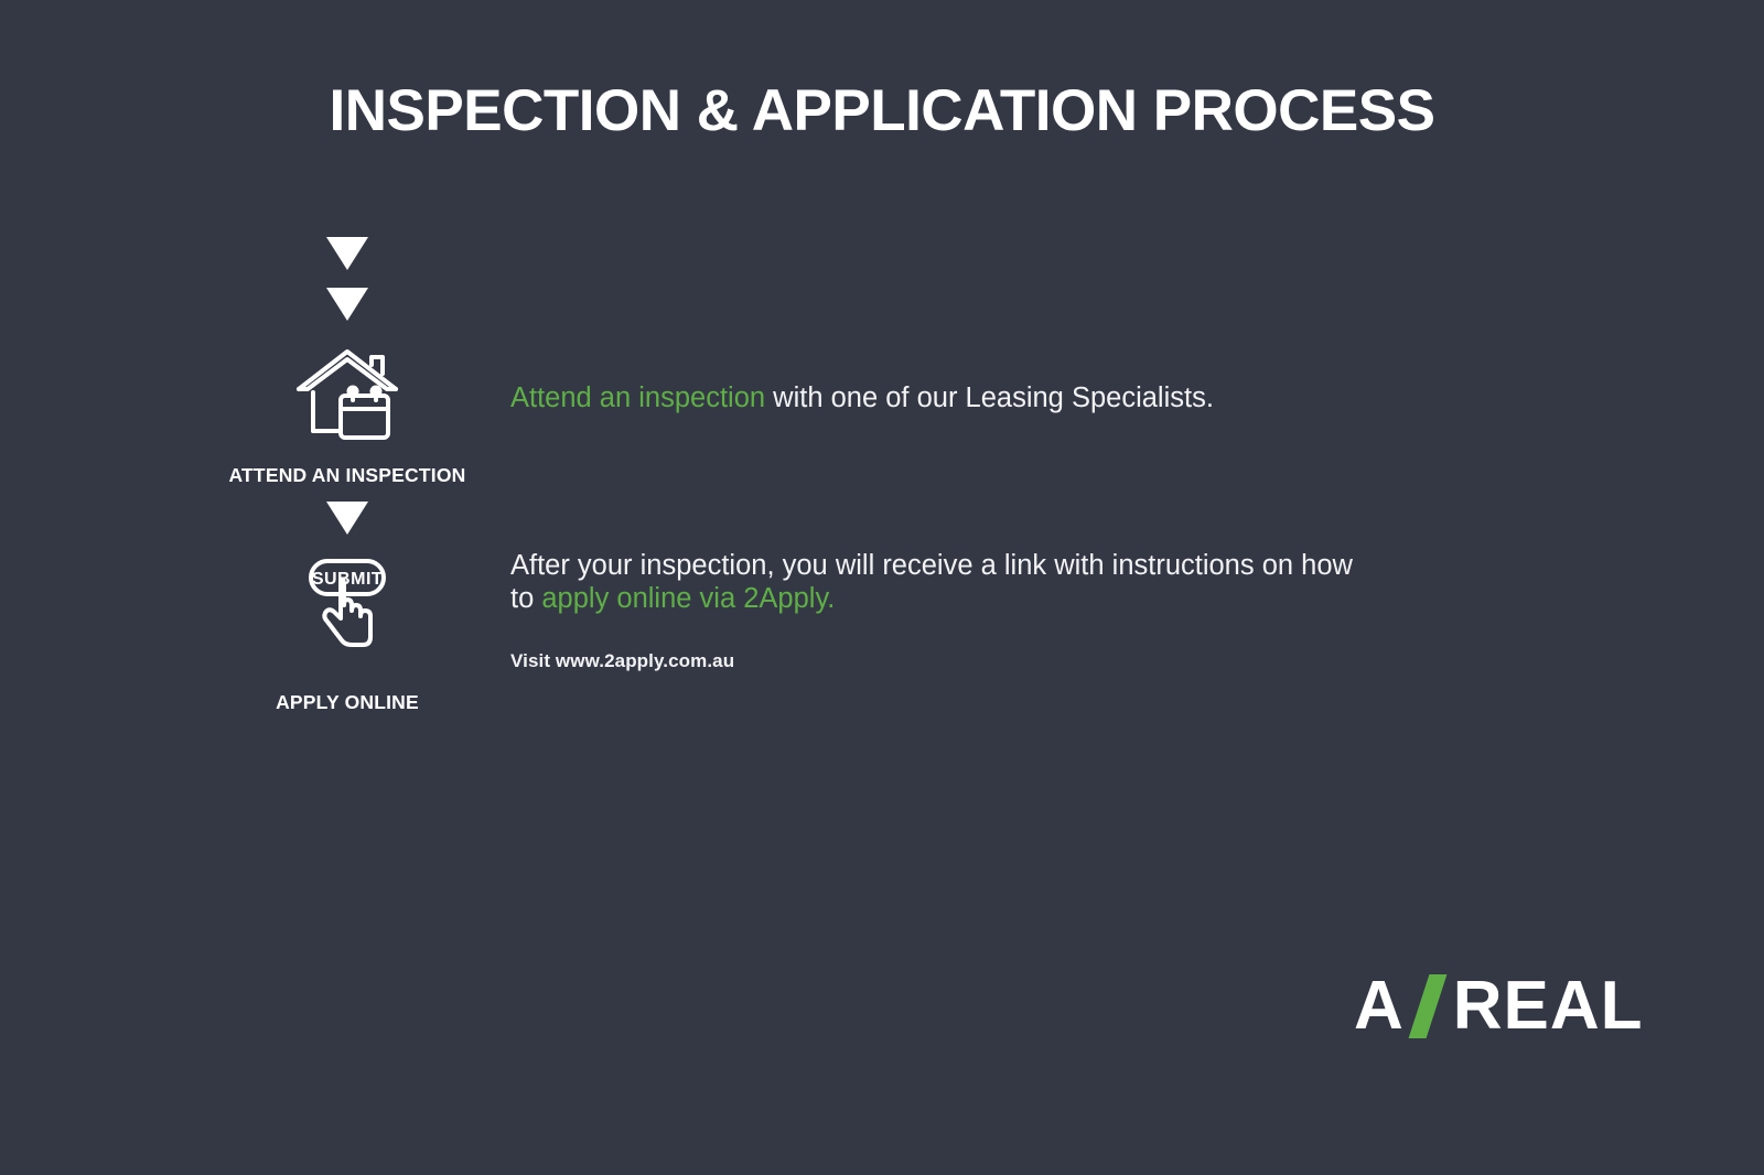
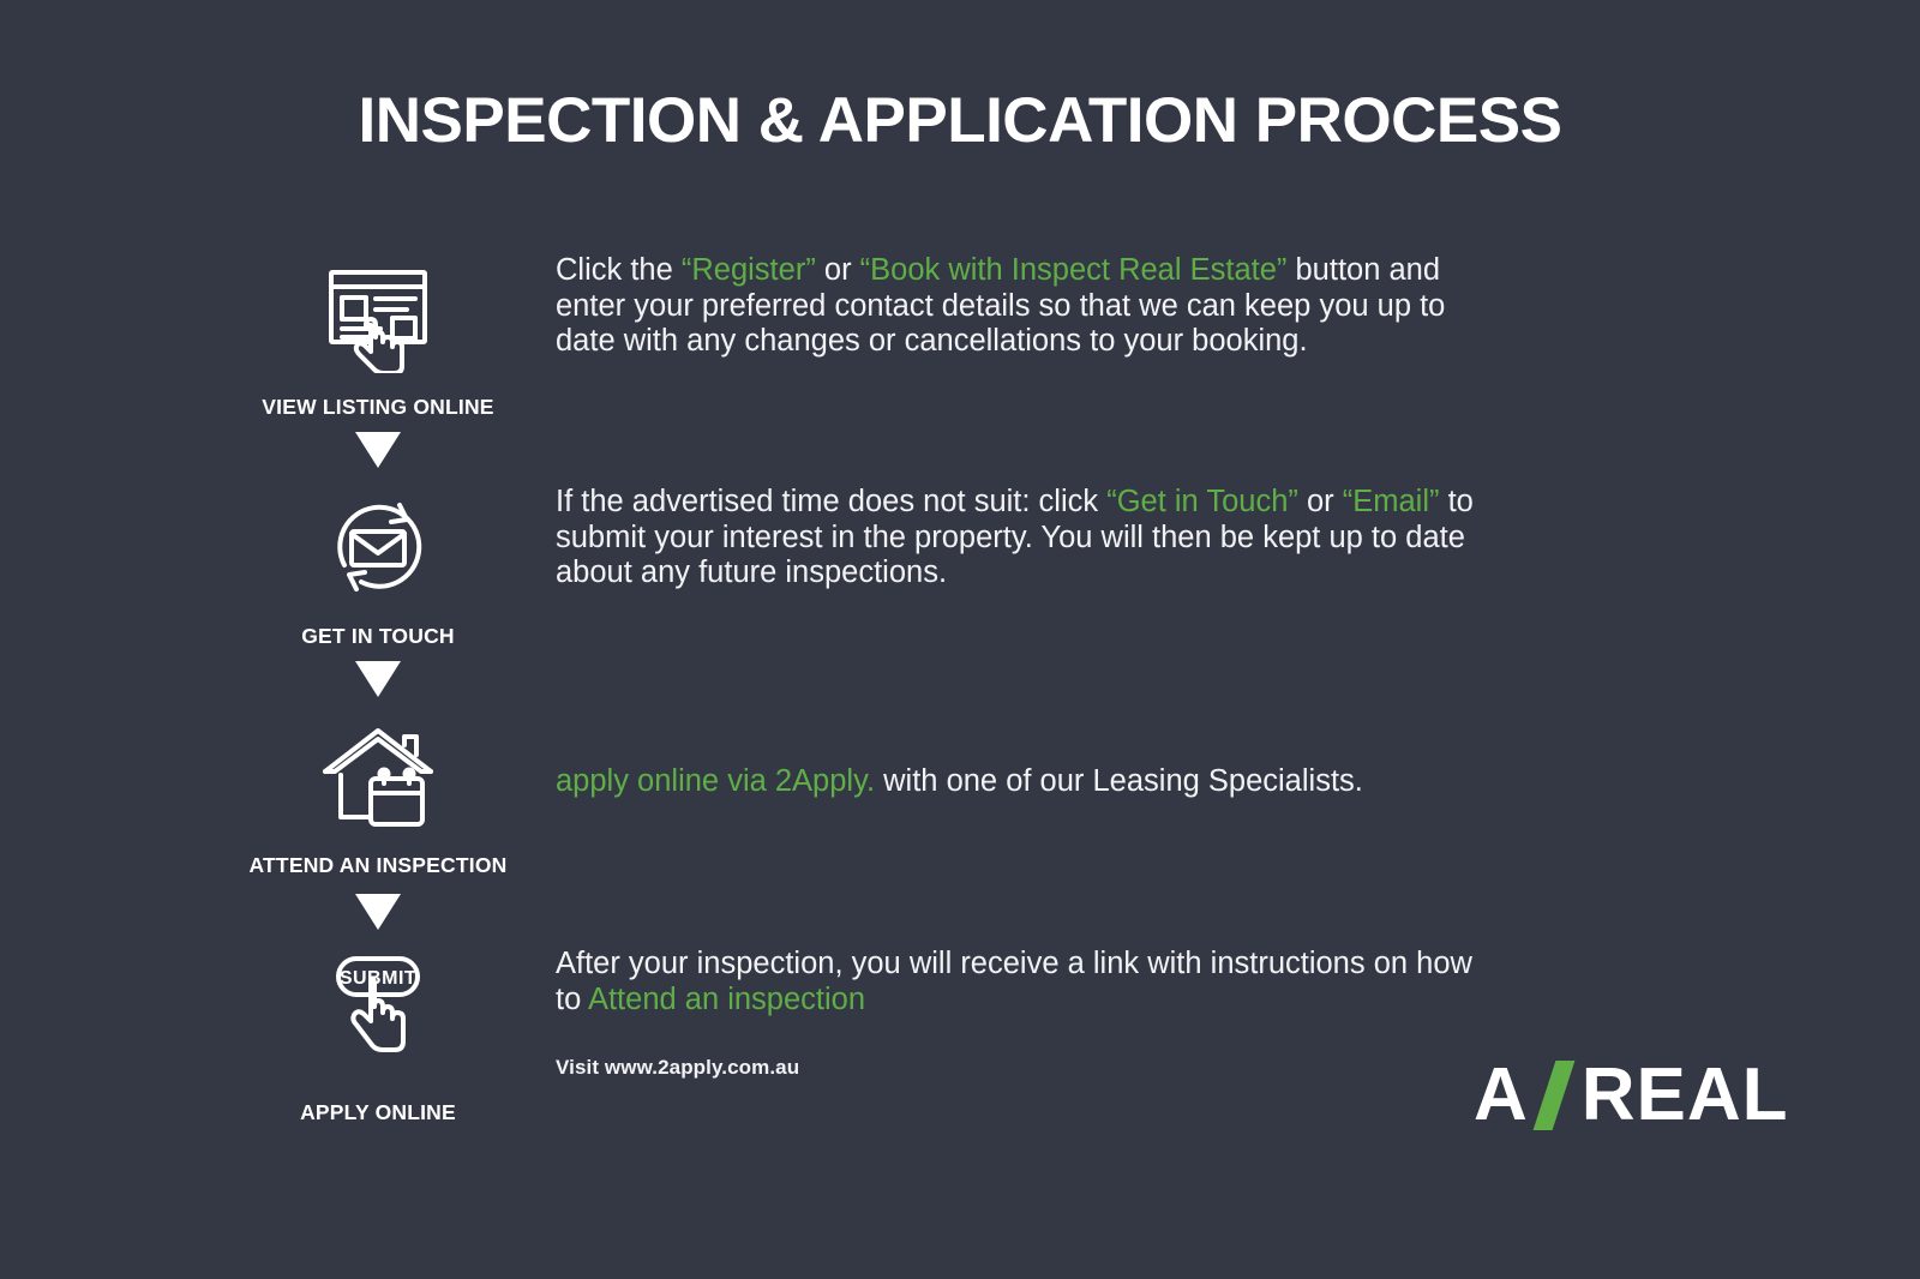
  INSPECTION & APPLICATION PROCESS
+ VIEW LISTING ONLINE
+ Click the “Register” or “Book with Inspect Real Estate” button and enter your preferred contact details so that we can keep you up to date with any changes or cancellations to your booking.
+ GET IN TOUCH
+ If the advertised time does not suit: click “Get in Touch” or “Email” to submit your interest in the property. You will then be kept up to date about any future inspections.
  ATTEND AN INSPECTION
- Attend an inspection with one of our Leasing Specialists.
+ apply online via 2Apply. with one of our Leasing Specialists.
  SUMIT
  APPLY ONLINE
- After your inspection, you will receive a link with instructions on how to apply online via 2Apply.
+ After your inspection, you will receive a link with instructions on how to Attend an inspection
  Visit www.2apply.com.au
  A
  REAL
